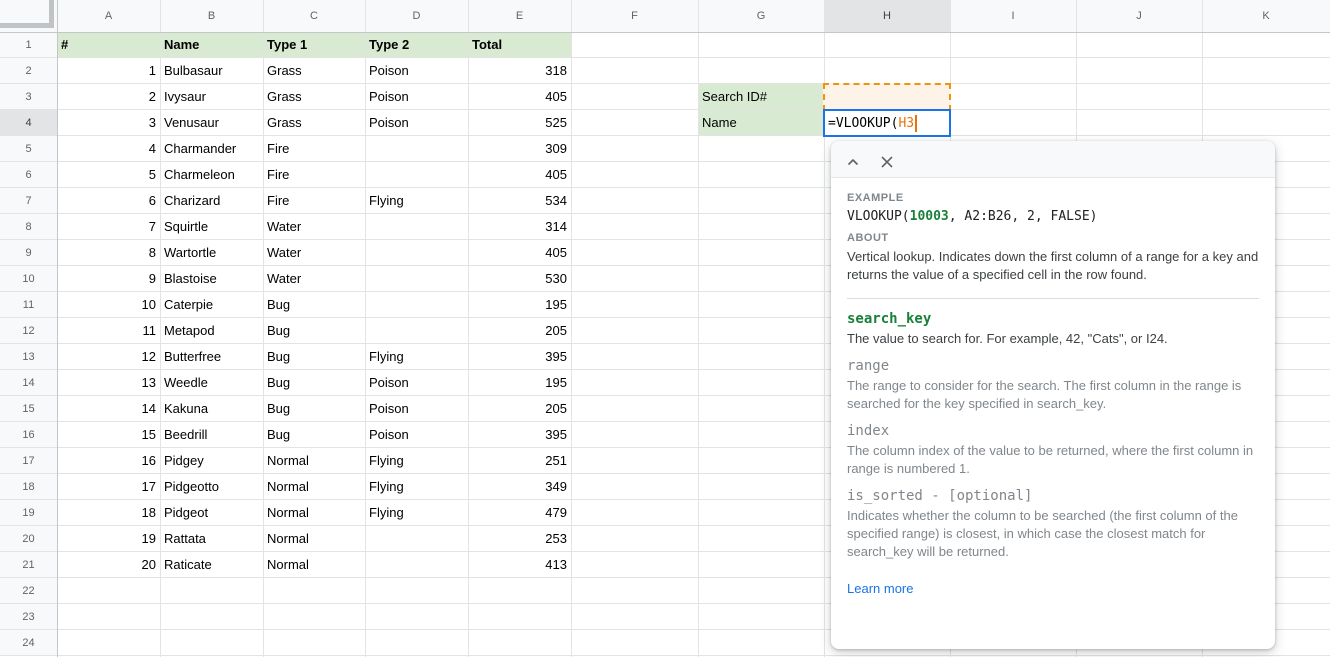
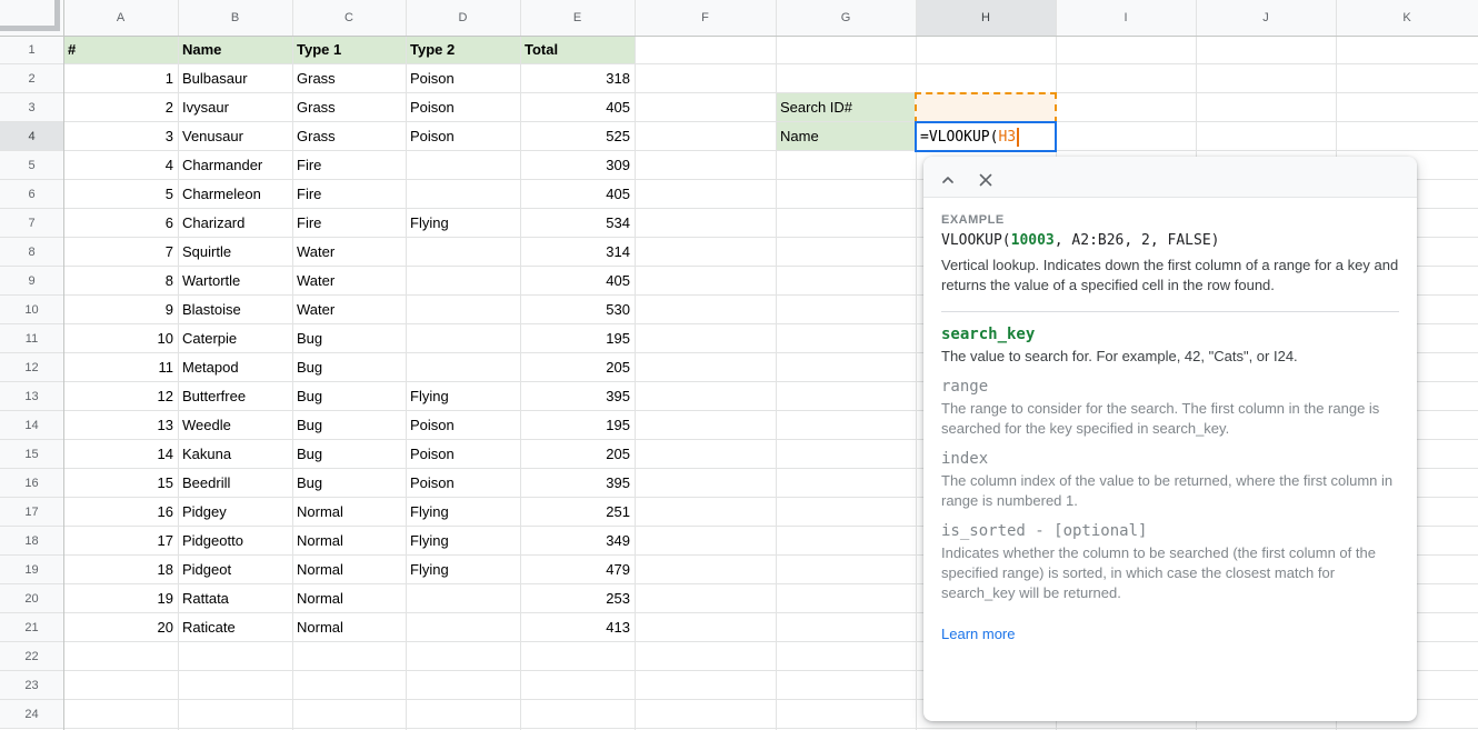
  =VLOOKUP(
  H3
  EXAMPLE
  VLOOKUP(10003, A2:B26, 2, FALSE)
- ABOUT
  Vertical lookup. Indicates down the first column of a range for a key and returns the value of a specified cell in the row found.
  search_key
  The value to search for. For example, 42, "Cats", or I24.
  range
  The range to consider for the search. The first column in the range is searched for the key specified in search_key.
  index
  The column index of the value to be returned, where the first column in range is numbered 1.
  is_sorted - [optional]
- Indicates whether the column to be searched (the first column of the specified range) is closest, in which case the closest match for search_key will be returned.
+ Indicates whether the column to be searched (the first column of the specified range) is sorted, in which case the closest match for search_key will be returned.
  Learn more
